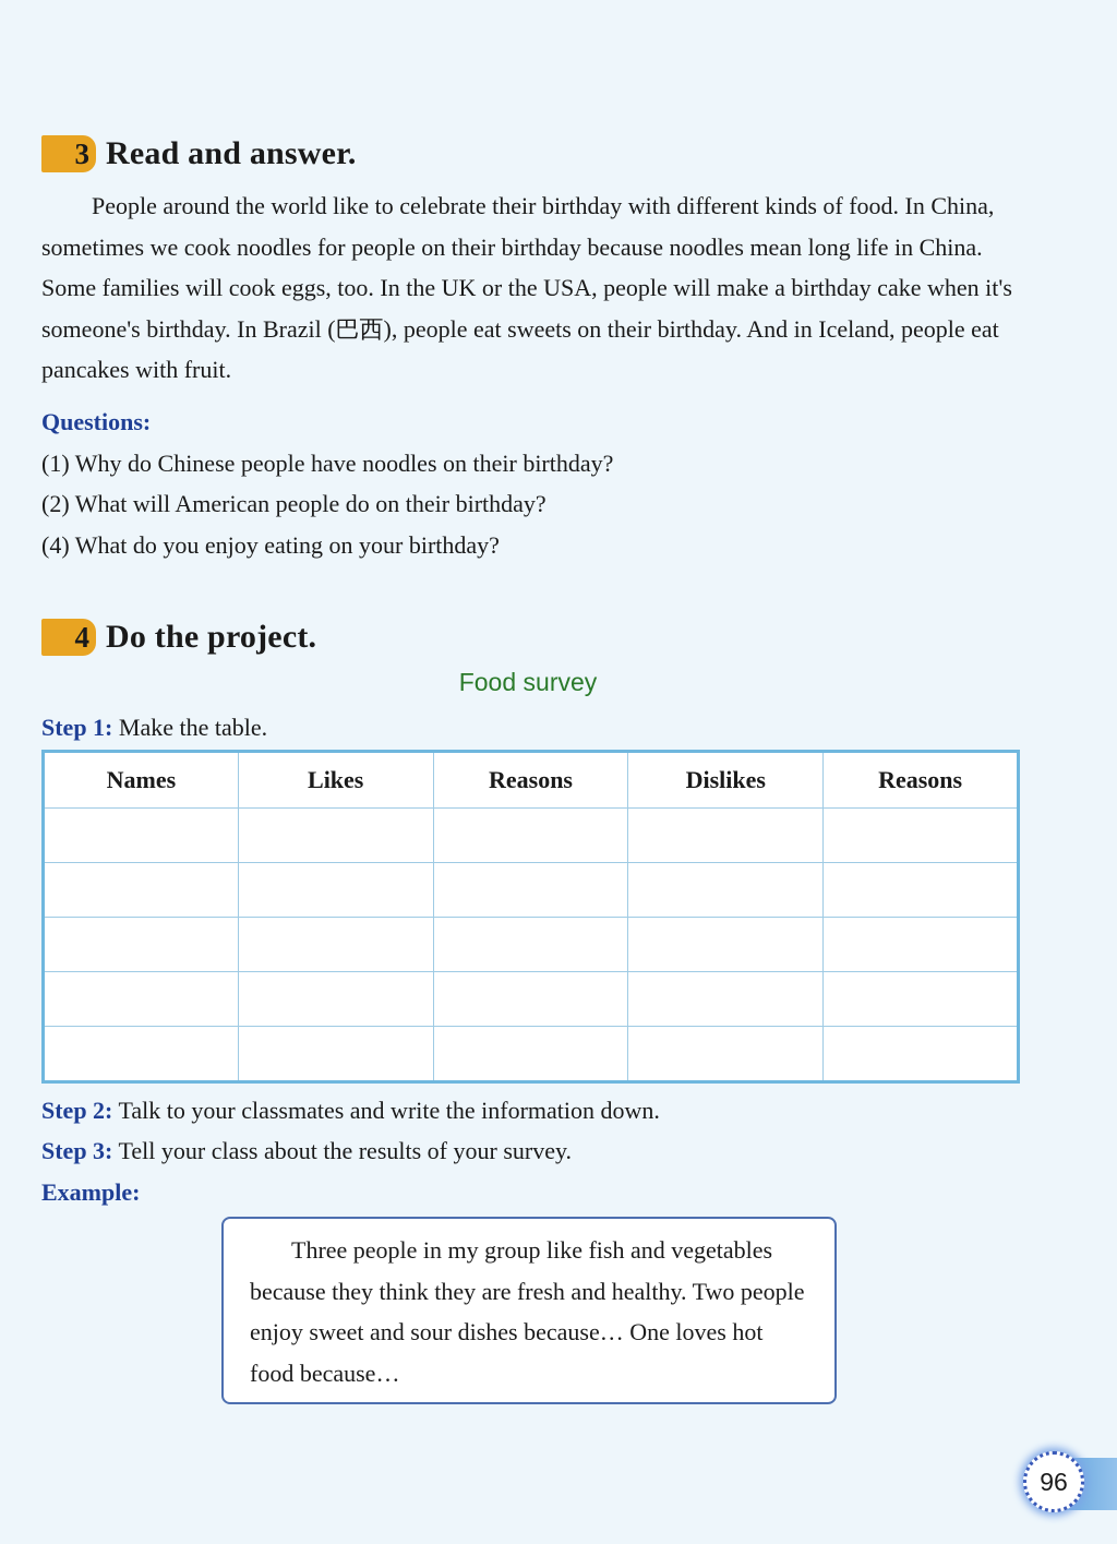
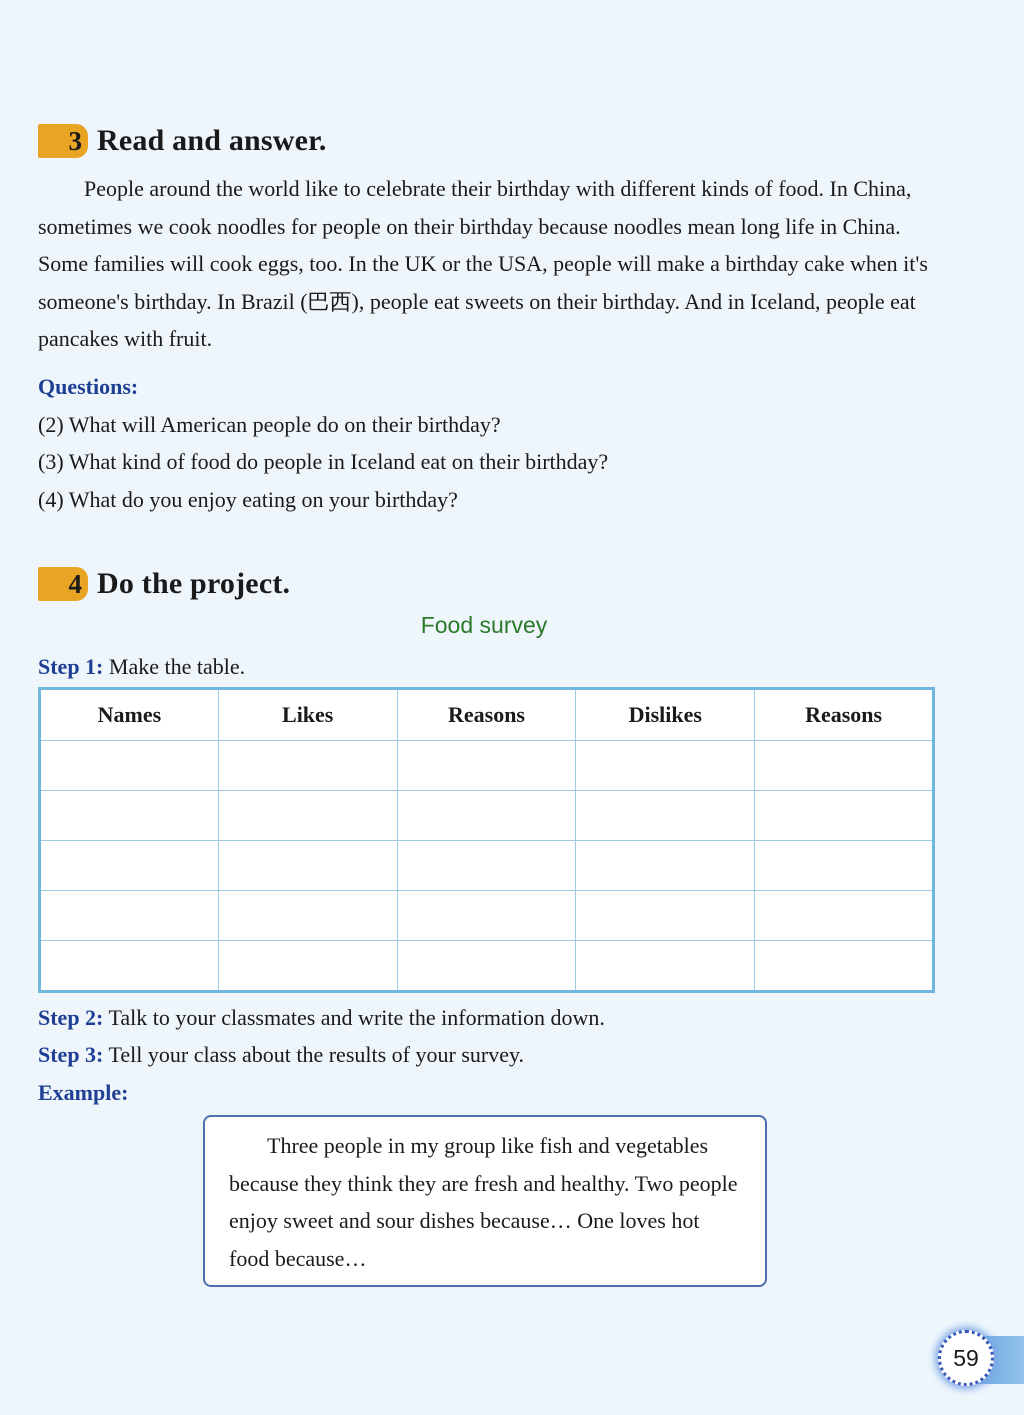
  3
  Read and answer.
  People around the world like to celebrate their birthday with different kinds of food. In China, sometimes we cook noodles for people on their birthday because noodles mean long life in China. Some families will cook eggs, too. In the UK or the USA, people will make a birthday cake when it's someone's birthday. In Brazil (巴西), people eat sweets on their birthday. And in Iceland, people eat pancakes with fruit.
  Questions:
- (1) Why do Chinese people have noodles on their birthday?
  (2) What will American people do on their birthday?
+ (3) What kind of food do people in Iceland eat on their birthday?
  (4) What do you enjoy eating on your birthday?
  4
  Do the project.
  Food survey
  Step 1: Make the table.
  Names	Likes	Reasons	Dislikes	Reasons
  Step 2: Talk to your classmates and write the information down.
  Step 3: Tell your class about the results of your survey.
  Example:
  Three people in my group like fish and vegetables because they think they are fresh and healthy. Two people enjoy sweet and sour dishes because… One loves hot food because…
- 96
+ 59
